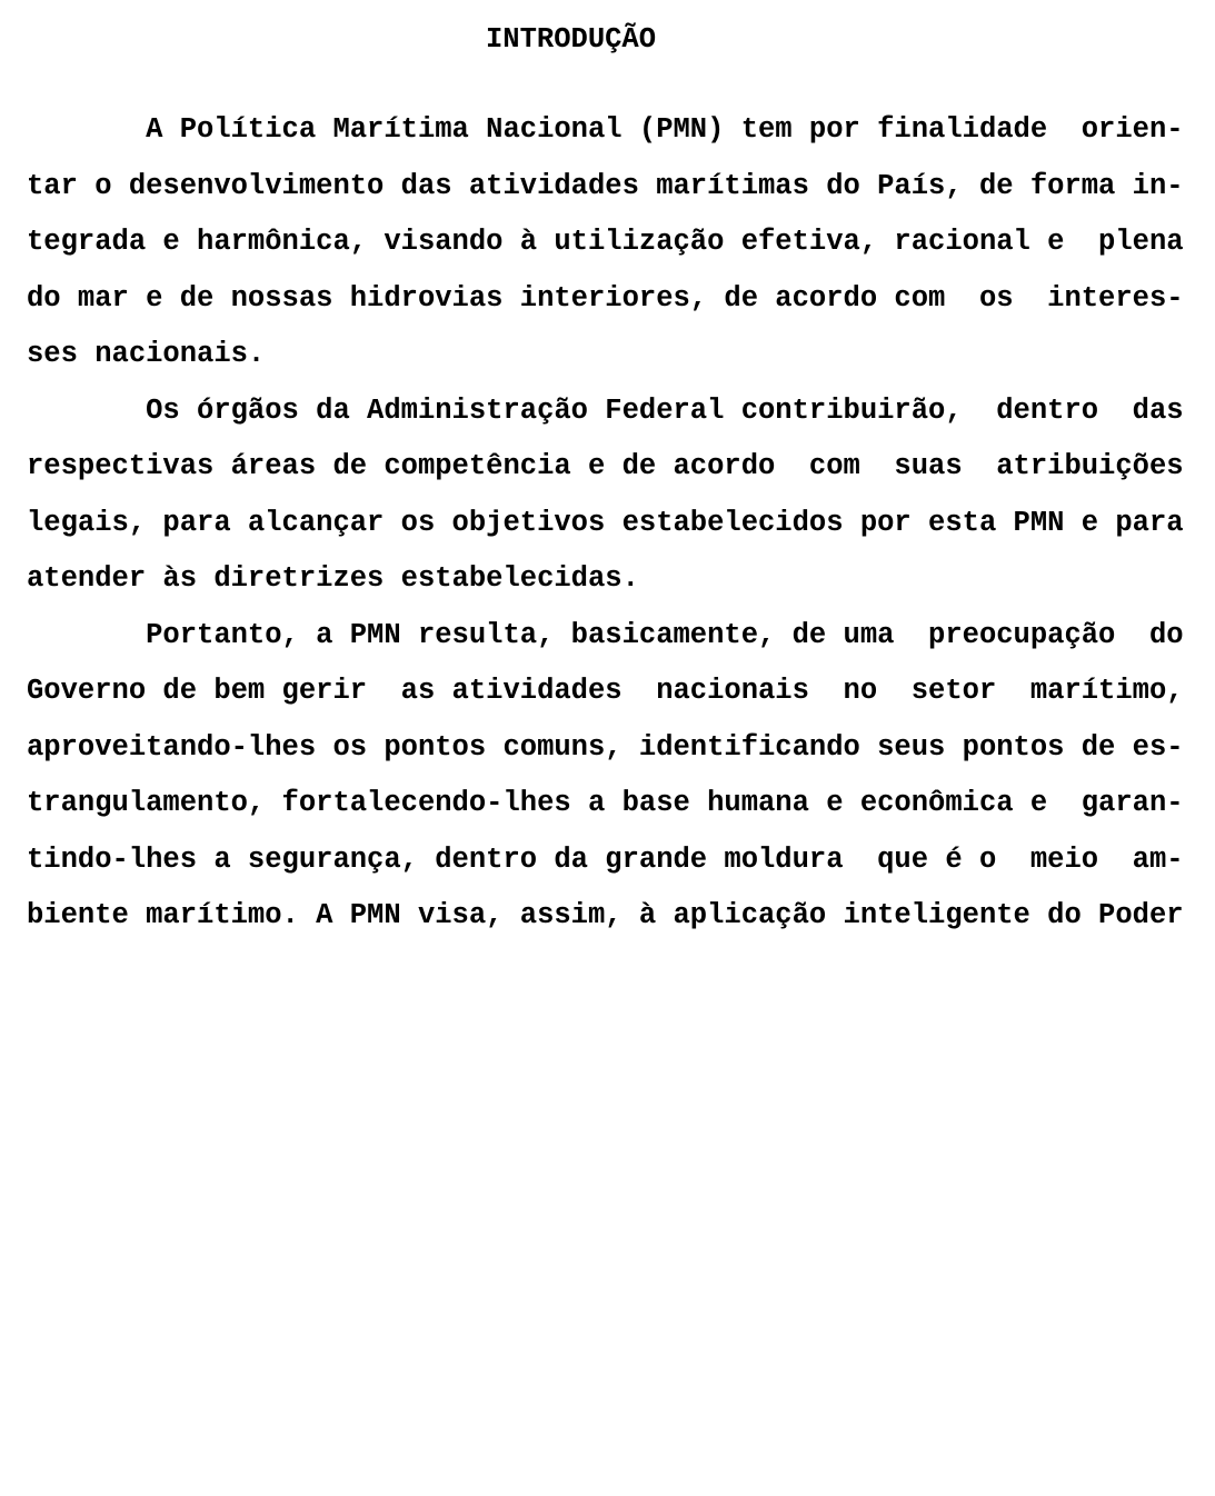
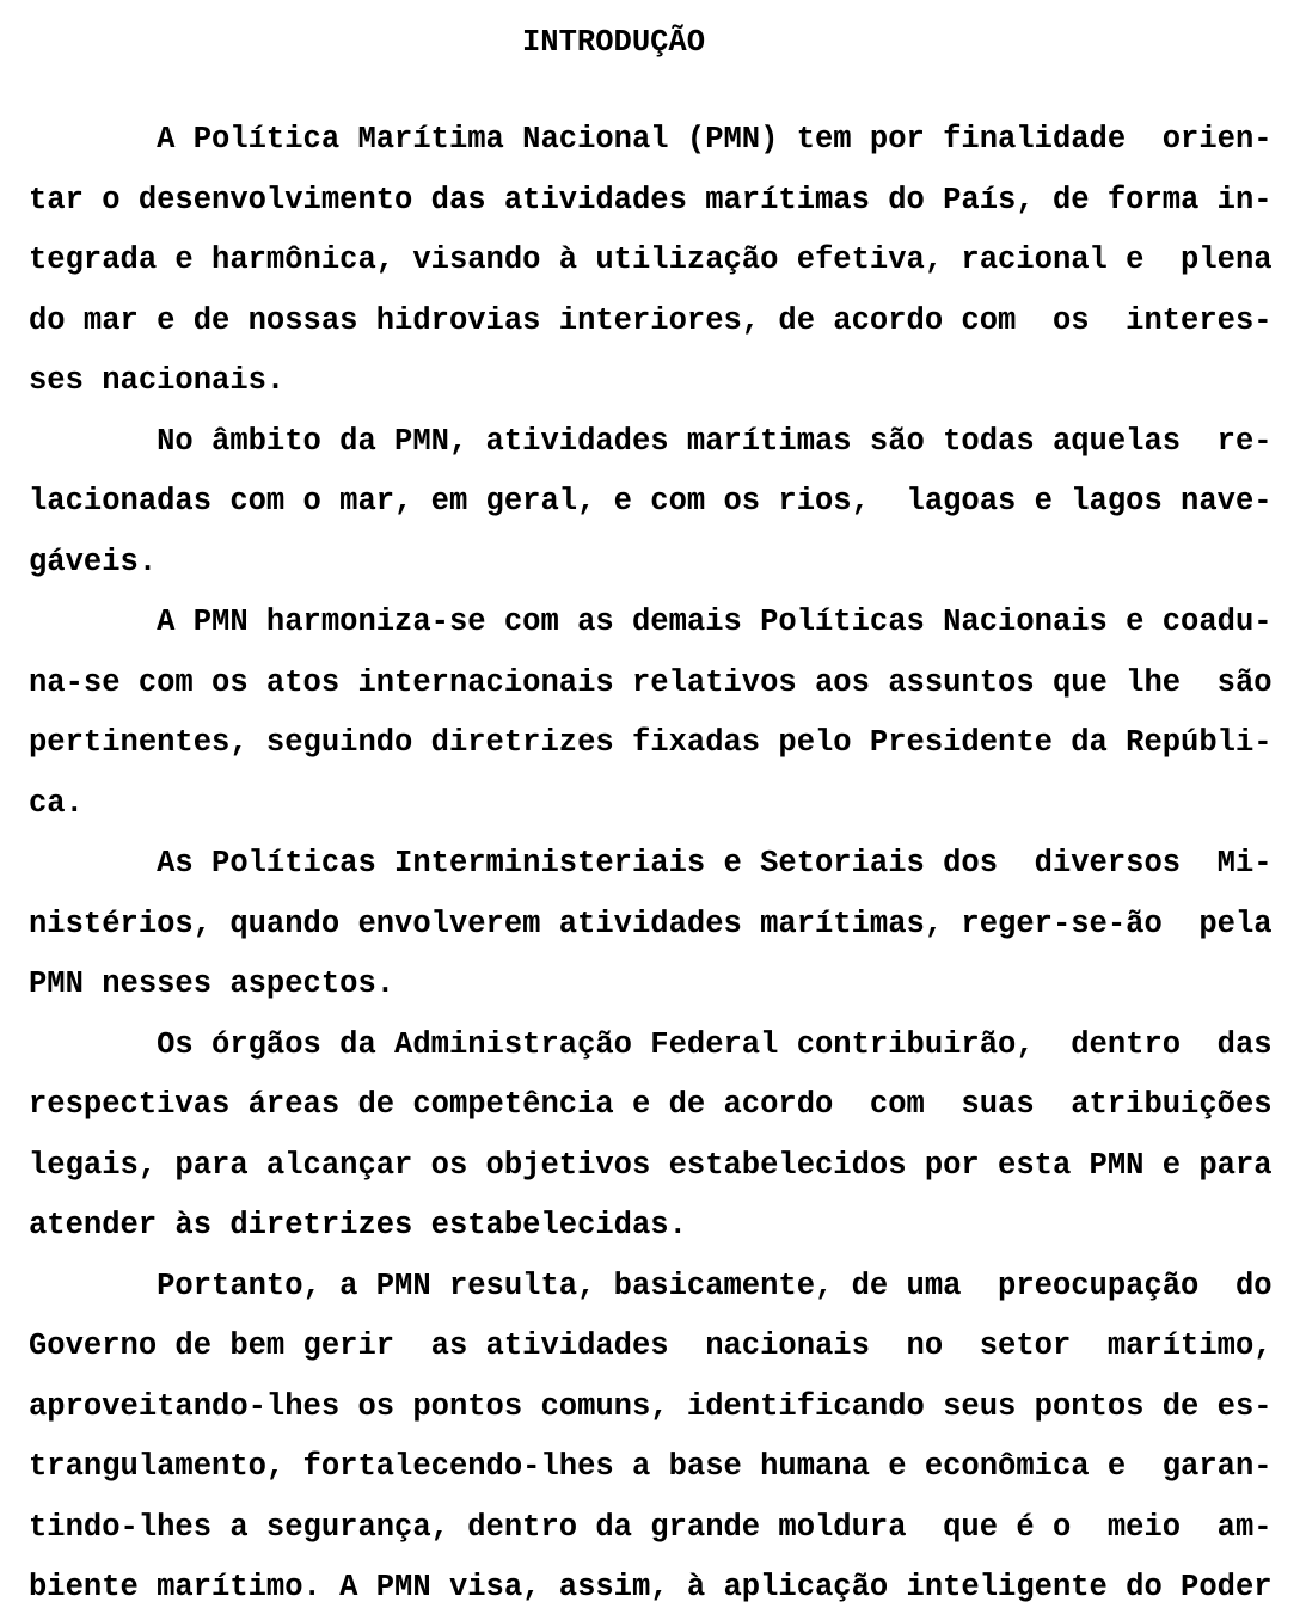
  INTRODUÇÃO
  A Política Marítima Nacional (PMN) tem por finalidade orien-
  tar o desenvolvimento das atividades marítimas do País, de forma in-
  tegrada e harmônica, visando à utilização efetiva, racional e plena
  do mar e de nossas hidrovias interiores, de acordo com os interes-
  ses nacionais.
+ No âmbito da PMN, atividades marítimas são todas aquelas re-
+ lacionadas com o mar, em geral, e com os rios, lagoas e lagos nave-
+ gáveis.
+ A PMN harmoniza-se com as demais Políticas Nacionais e coadu-
+ na-se com os atos internacionais relativos aos assuntos que lhe são
+ pertinentes, seguindo diretrizes fixadas pelo Presidente da Repúbli-
+ ca.
+ As Políticas Interministeriais e Setoriais dos diversos Mi-
+ nistérios, quando envolverem atividades marítimas, reger-se-ão pela
+ PMN nesses aspectos.
  Os órgãos da Administração Federal contribuirão, dentro das
  respectivas áreas de competência e de acordo com suas atribuições
  legais, para alcançar os objetivos estabelecidos por esta PMN e para
  atender às diretrizes estabelecidas.
  Portanto, a PMN resulta, basicamente, de uma preocupação do
  Governo de bem gerir as atividades nacionais no setor marítimo,
  aproveitando-lhes os pontos comuns, identificando seus pontos de es-
  trangulamento, fortalecendo-lhes a base humana e econômica e garan-
  tindo-lhes a segurança, dentro da grande moldura que é o meio am-
  biente marítimo. A PMN visa, assim, à aplicação inteligente do Poder
